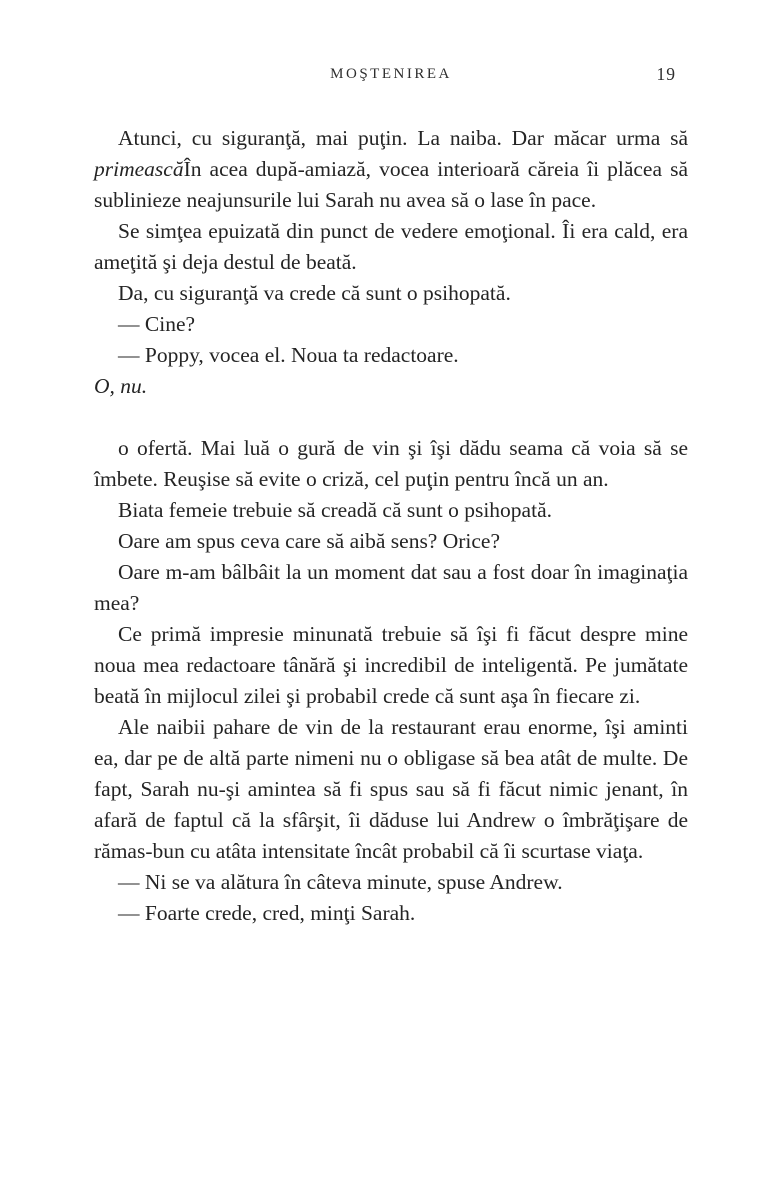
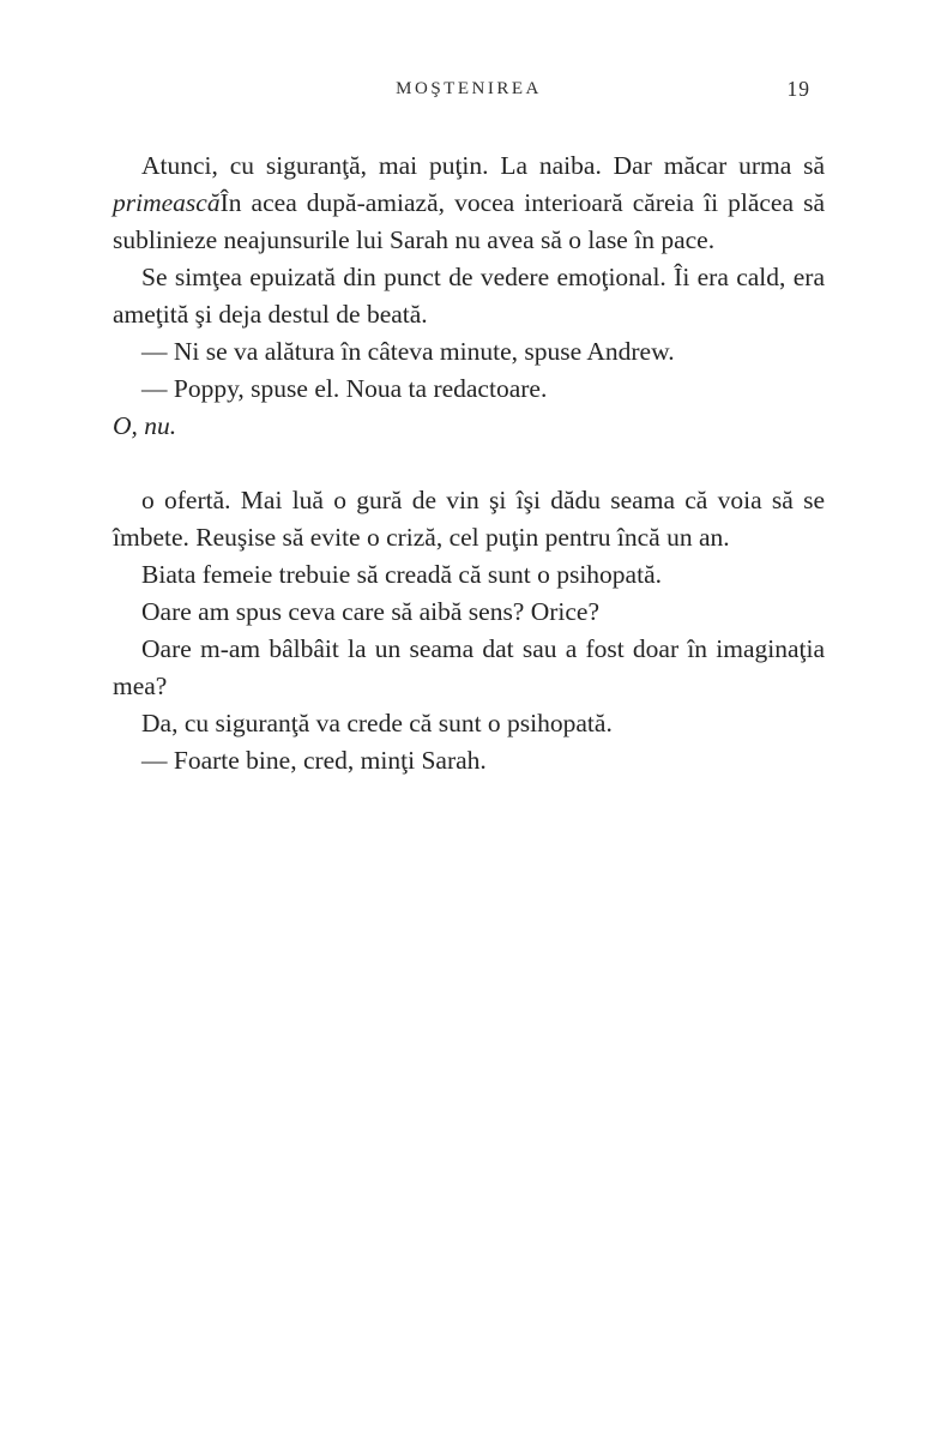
  MOŞTENIREA
  19
  Atunci, cu siguranţă, mai puţin. La naiba. Dar măcar urma să primeascăÎn acea după-amiază, vocea interioară căreia îi plăcea să sublinieze neajunsurile lui Sarah nu avea să o lase în pace.
  Se simţea epuizată din punct de vedere emoţional. Îi era cald, era ameţită şi deja destul de beată.
- Da, cu siguranţă va crede că sunt o psihopată.
+ — Ni se va alătura în câteva minute, spuse Andrew.
- — Cine?
- — Poppy, vocea el. Noua ta redactoare.
+ — Poppy, spuse el. Noua ta redactoare.
  O, nu.
  o ofertă. Mai luă o gură de vin şi îşi dădu seama că voia să se îmbete. Reuşise să evite o criză, cel puţin pentru încă un an.
  Biata femeie trebuie să creadă că sunt o psihopată.
  Oare am spus ceva care să aibă sens? Orice?
- Oare m-am bâlbâit la un moment dat sau a fost doar în imaginaţia mea?
+ Oare m-am bâlbâit la un seama dat sau a fost doar în imaginaţia mea?
- Ce primă impresie minunată trebuie să îşi fi făcut despre mine noua mea redactoare tânără şi incredibil de inteligentă. Pe jumătate beată în mijlocul zilei şi probabil crede că sunt aşa în fiecare zi.
- Ale naibii pahare de vin de la restaurant erau enorme, îşi aminti ea, dar pe de altă parte nimeni nu o obligase să bea atât de multe. De fapt, Sarah nu-şi amintea să fi spus sau să fi făcut nimic jenant, în afară de faptul că la sfârşit, îi dăduse lui Andrew o îmbrăţişare de rămas-bun cu atâta intensitate încât probabil că îi scurtase viaţa.
- — Ni se va alătura în câteva minute, spuse Andrew.
+ Da, cu siguranţă va crede că sunt o psihopată.
- — Foarte crede, cred, minţi Sarah.
+ — Foarte bine, cred, minţi Sarah.
